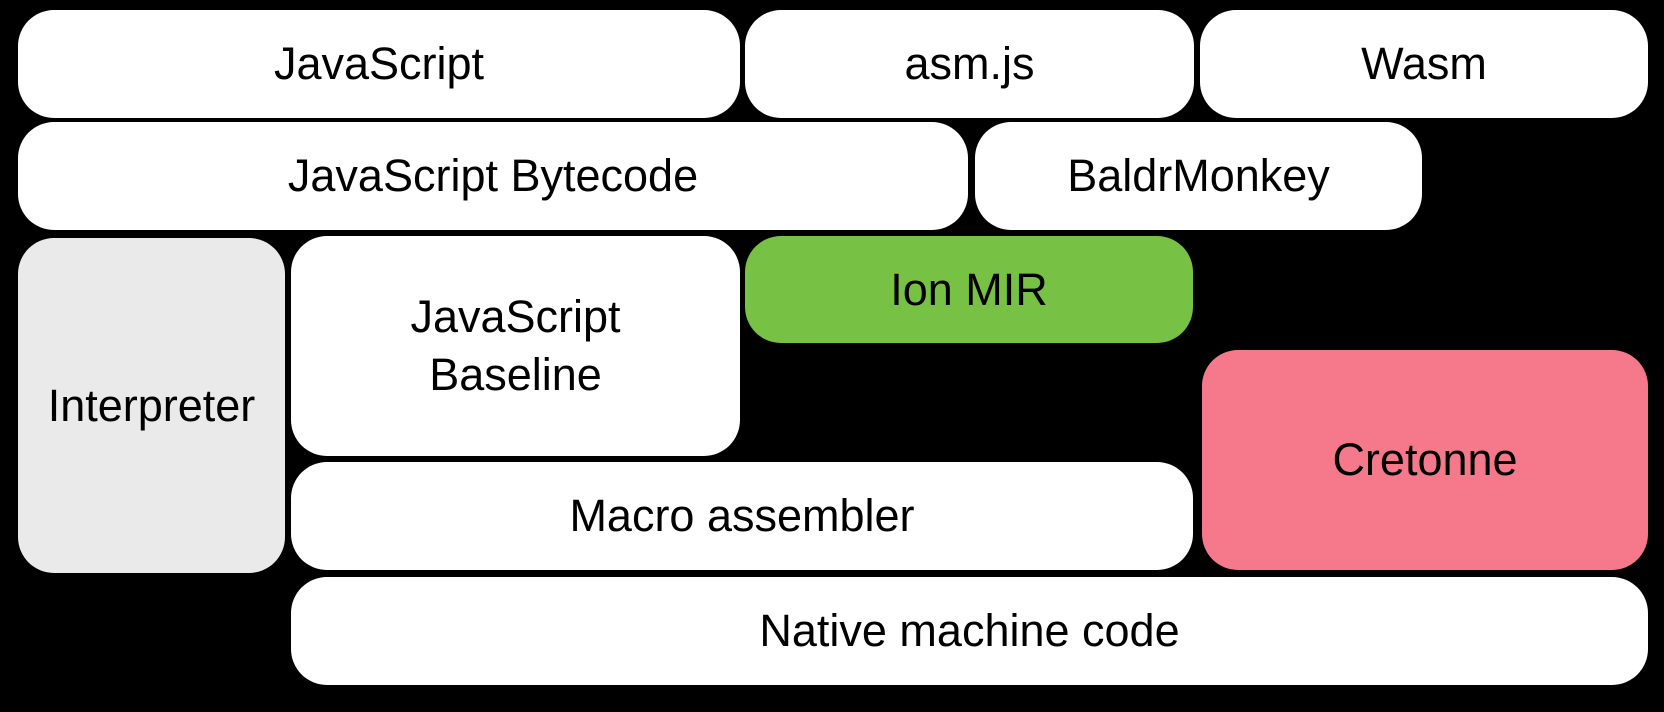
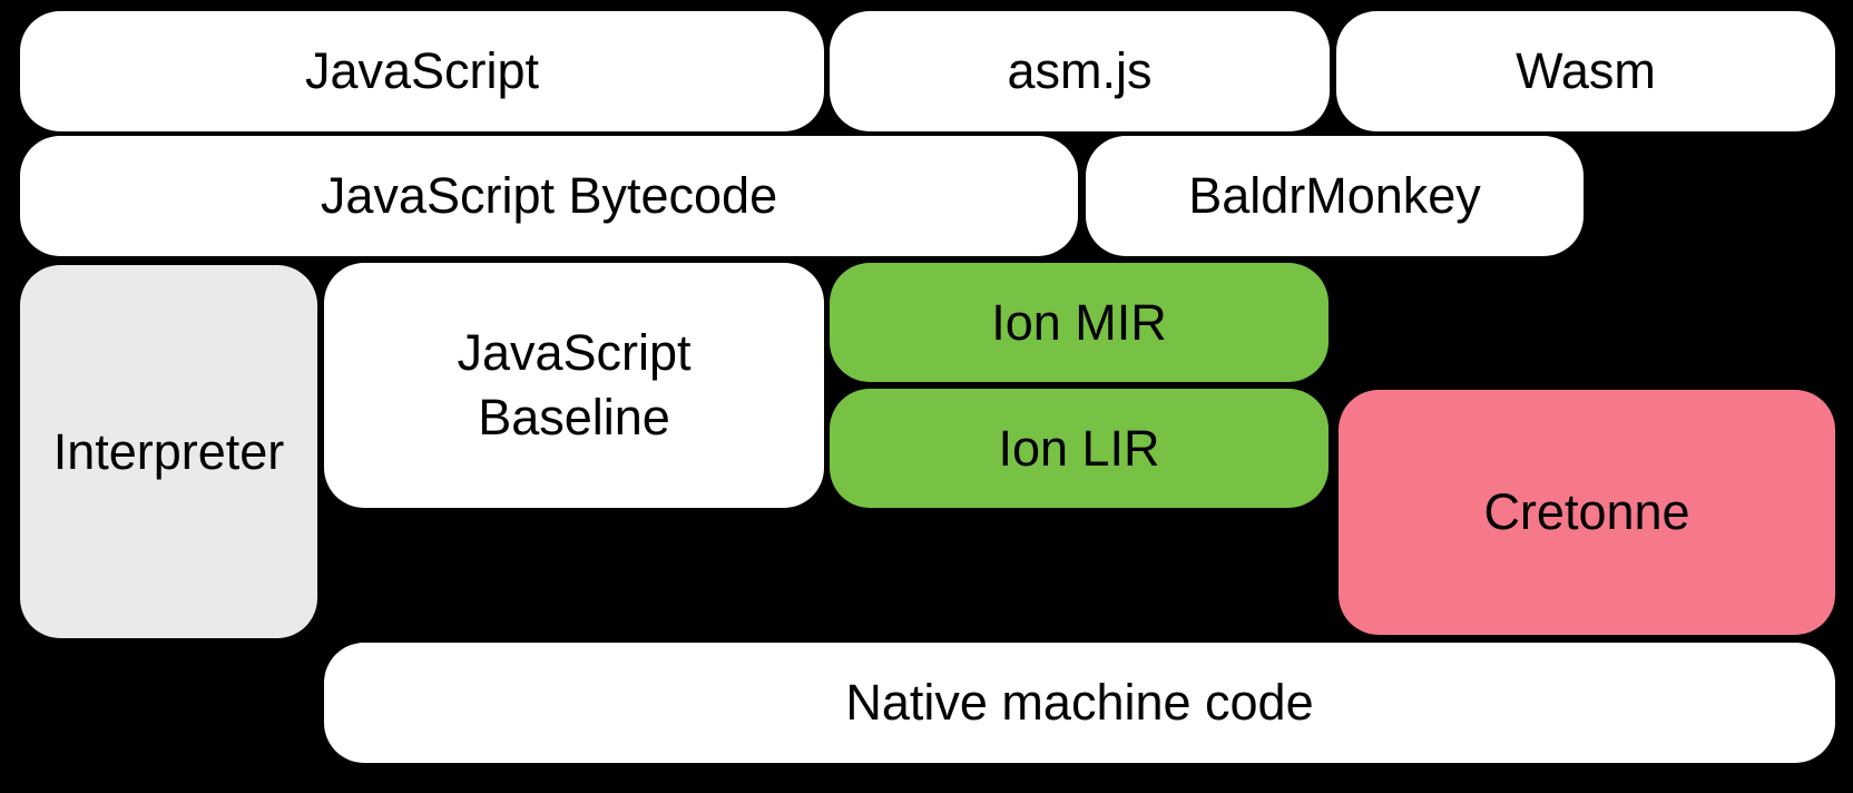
  JavaScript
  asm.js
  Wasm
  JavaScript Bytecode
  BaldrMonkey
  Interpreter
  JavaScript
  Baseline
  Ion MIR
+ Ion LIR
  Cretonne
- Macro assembler
  Native machine code
